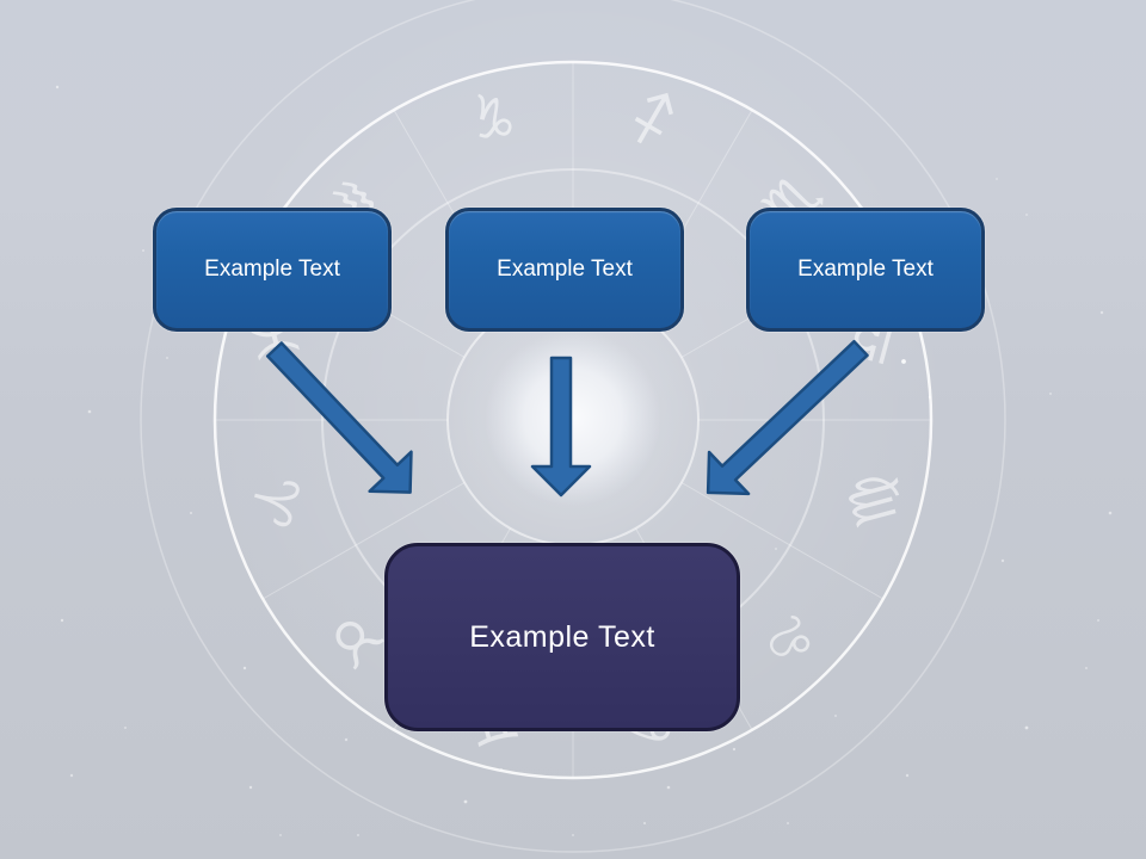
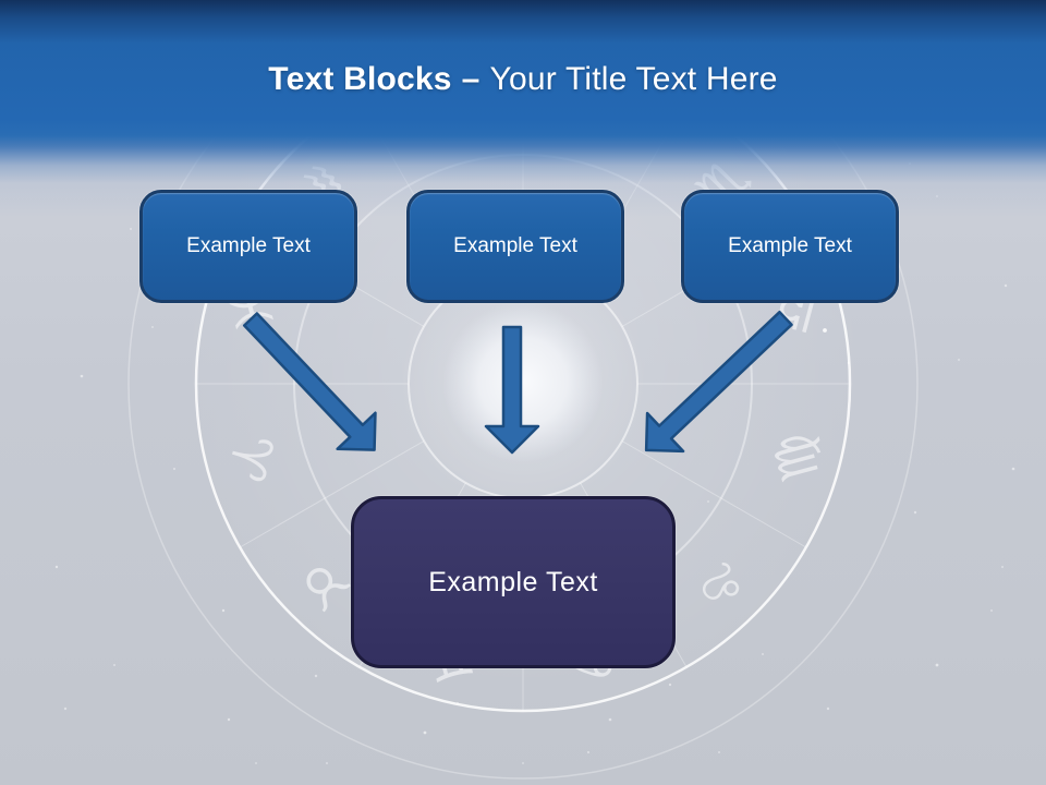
+ Text Blocks – Your Title Text Here
  Example Text
  Example Text
  Example Text
  Example Text
